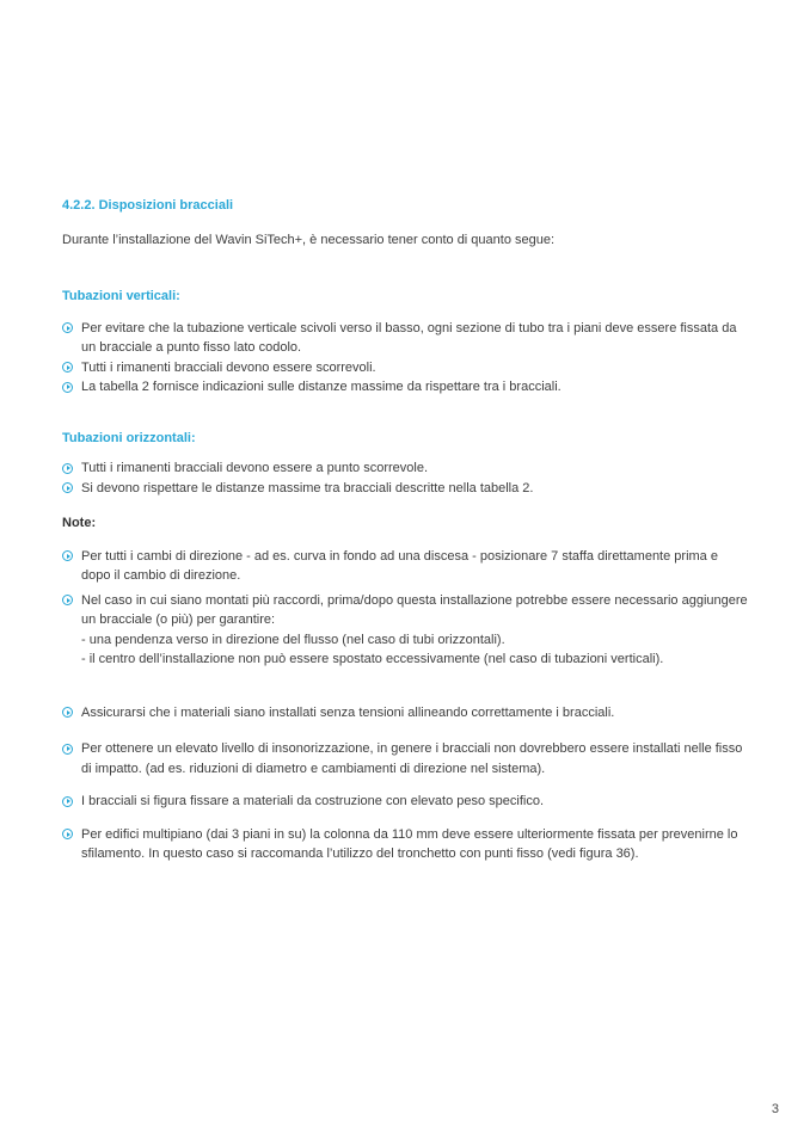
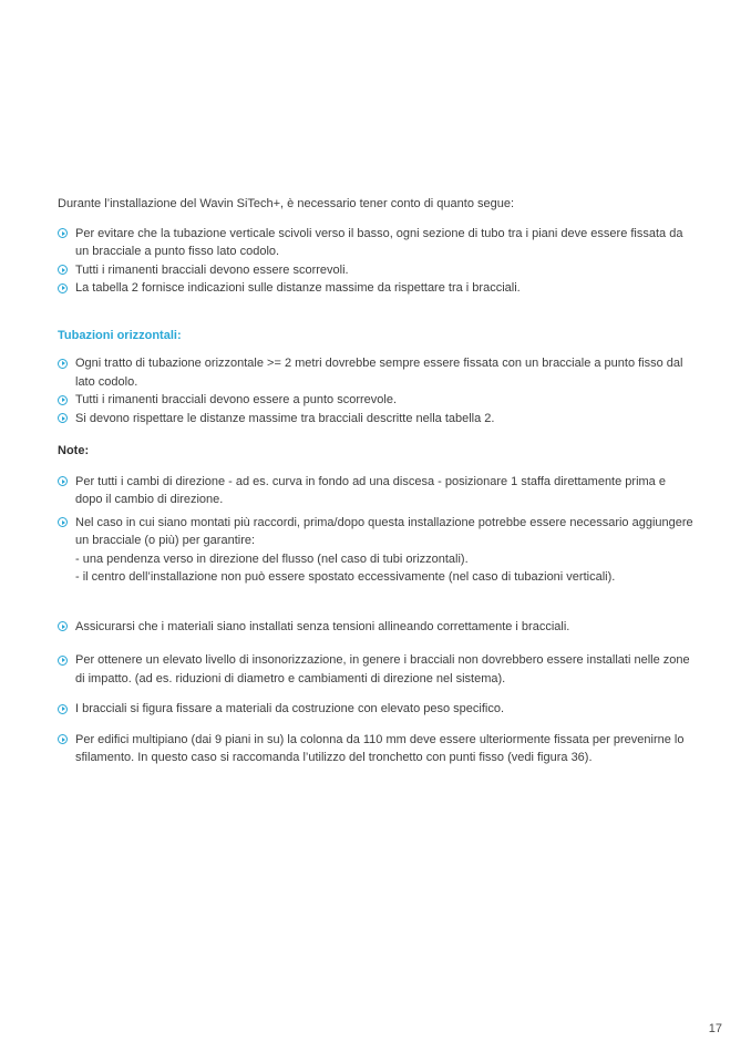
- 4.2.2. Disposizioni bracciali
  Durante l’installazione del Wavin SiTech+, è necessario tener conto di quanto segue:
- Tubazioni verticali:
  Per evitare che la tubazione verticale scivoli verso il basso, ogni sezione di tubo tra i piani deve essere fissata da un bracciale a punto fisso lato codolo.
  Tutti i rimanenti bracciali devono essere scorrevoli.
  La tabella 2 fornisce indicazioni sulle distanze massime da rispettare tra i bracciali.
  Tubazioni orizzontali:
+ Ogni tratto di tubazione orizzontale >= 2 metri dovrebbe sempre essere fissata con un bracciale a punto fisso dal lato codolo.
  Tutti i rimanenti bracciali devono essere a punto scorrevole.
  Si devono rispettare le distanze massime tra bracciali descritte nella tabella 2.
  Note:
- Per tutti i cambi di direzione - ad es. curva in fondo ad una discesa - posizionare 7 staffa direttamente prima e dopo il cambio di direzione.
+ Per tutti i cambi di direzione - ad es. curva in fondo ad una discesa - posizionare 1 staffa direttamente prima e dopo il cambio di direzione.
  Nel caso in cui siano montati più raccordi, prima/dopo questa installazione potrebbe essere necessario aggiungere un bracciale (o più) per garantire:
  - una pendenza verso in direzione del flusso (nel caso di tubi orizzontali).
  - il centro dell’installazione non può essere spostato eccessivamente (nel caso di tubazioni verticali).
  Assicurarsi che i materiali siano installati senza tensioni allineando correttamente i bracciali.
- Per ottenere un elevato livello di insonorizzazione, in genere i bracciali non dovrebbero essere installati nelle fisso di impatto. (ad es. riduzioni di diametro e cambiamenti di direzione nel sistema).
+ Per ottenere un elevato livello di insonorizzazione, in genere i bracciali non dovrebbero essere installati nelle zone di impatto. (ad es. riduzioni di diametro e cambiamenti di direzione nel sistema).
  I bracciali si figura fissare a materiali da costruzione con elevato peso specifico.
- Per edifici multipiano (dai 3 piani in su) la colonna da 110 mm deve essere ulteriormente fissata per prevenirne lo sfilamento. In questo caso si raccomanda l’utilizzo del tronchetto con punti fisso (vedi figura 36).
+ Per edifici multipiano (dai 9 piani in su) la colonna da 110 mm deve essere ulteriormente fissata per prevenirne lo sfilamento. In questo caso si raccomanda l’utilizzo del tronchetto con punti fisso (vedi figura 36).
- 3
+ 17
